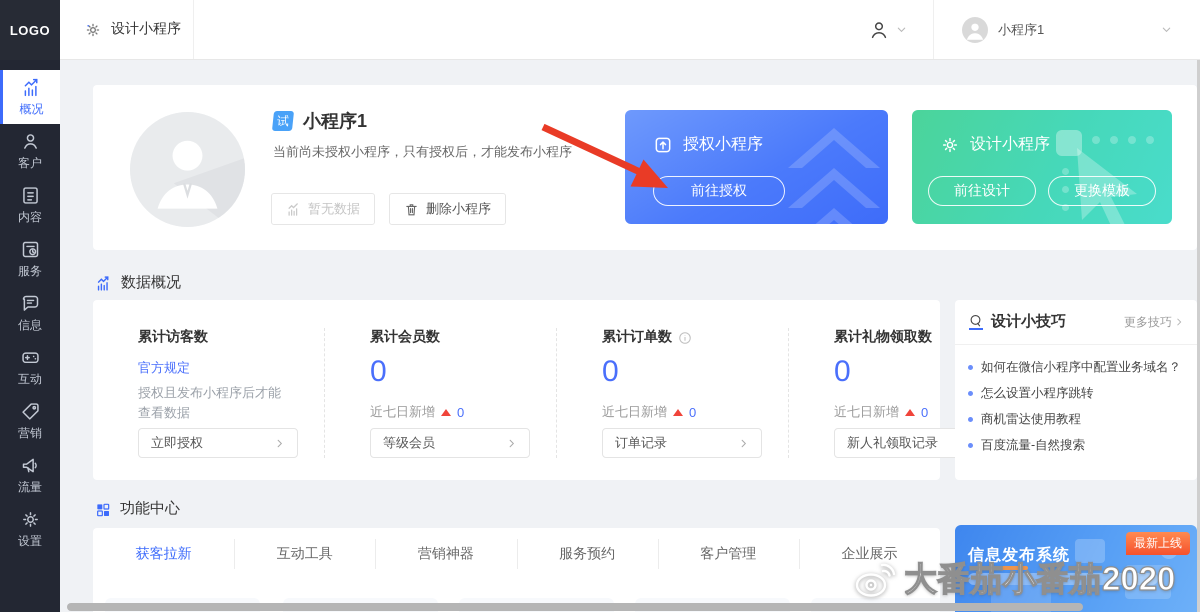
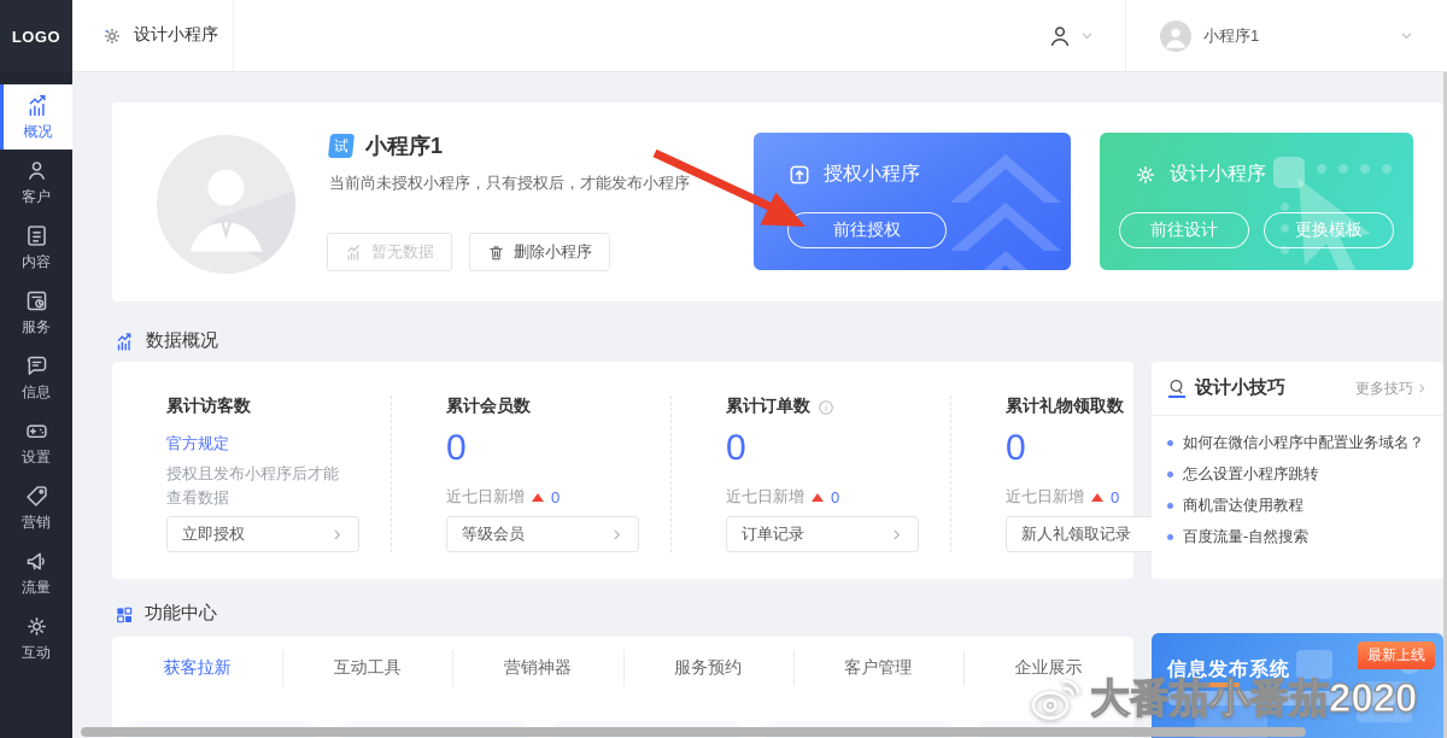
  LOGO
  设计小程序
  小程序1
  概况
  客户
  内容
  服务
  信息
- 互动
+ 设置
  营销
  流量
- 设置
+ 互动
  小程序1
  当前尚未授权小程序，只有授权后，才能发布小程序
  暂无数据
  删除小程序
  授权小程序
  前往授权
  设计小程序
  前往设计
  更换模板
  数据概况
  累计访客数
  官方规定
  授权且发布小程序后才能
  查看数据
  立即授权
  累计会员数
  0
  近七日新增
  0
  等级会员
  累计订单数
  0
  近七日新增
  0
  订单记录
  累计礼物领取数
  0
  近七日新增
  0
  新人礼领取记录
  设计小技巧
  更多技巧
  如何在微信小程序中配置业务域名？
  怎么设置小程序跳转
  商机雷达使用教程
  百度流量-自然搜索
  功能中心
  获客拉新
  互动工具
  营销神器
  服务预约
  客户管理
  企业展示
  信息发布系统
  最新上线
  大番茄小番茄2020
